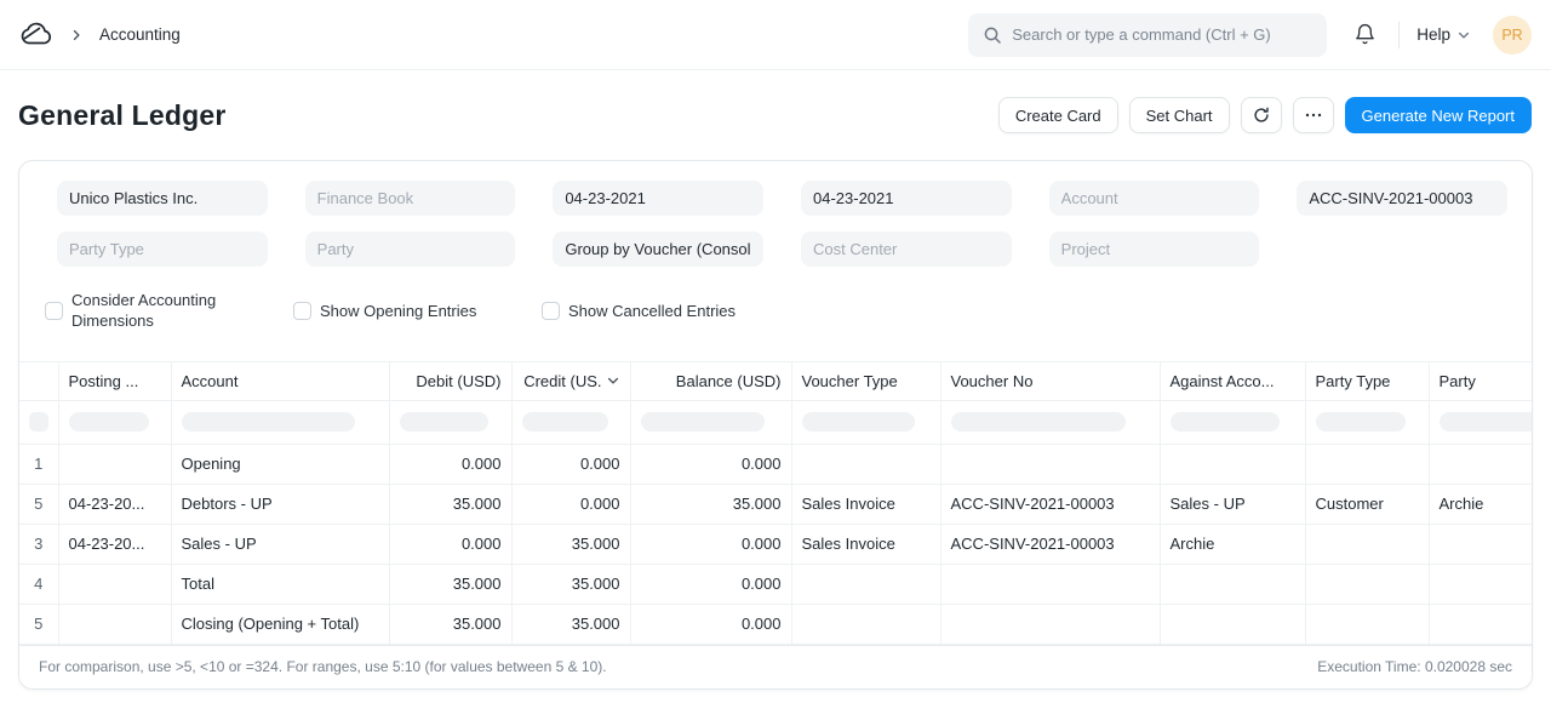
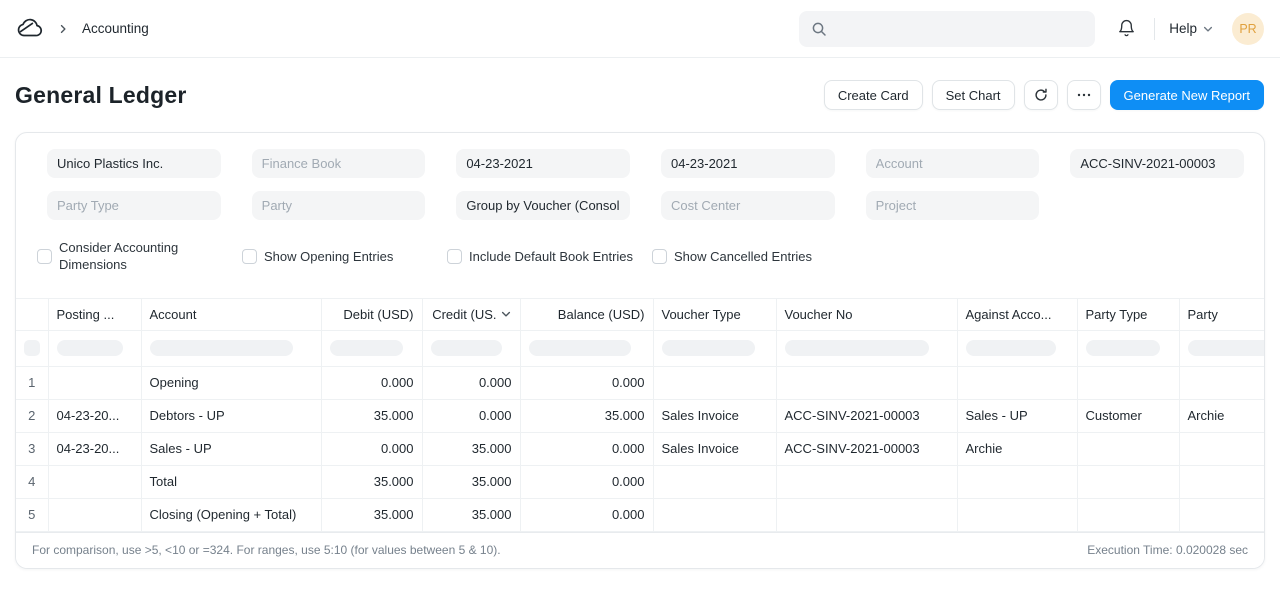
  Accounting
- Search or type a command (Ctrl + G)
  Help
  PR
  General Ledger
  Create Card
  Set Chart
  Generate New Report
  Unico Plastics Inc.
  Finance Book
  04-23-2021
  04-23-2021
  Account
  ACC-SINV-2021-00003
  Party Type
  Party
  Group by Voucher (Consol
  Cost Center
  Project
  Consider Accounting Dimensions
  Show Opening Entries
+ Include Default Book Entries
  Show Cancelled Entries
  	Posting ...	Account	Debit (USD)	Credit (US.	Balance (USD)	Voucher Type	Voucher No	Against Acco...	Party Type	Party
  1		Opening	0.000	0.000	0.000
- 5	04-23-20...	Debtors - UP	35.000	0.000	35.000	Sales Invoice	ACC-SINV-2021-00003	Sales - UP	Customer	Archie
+ 2	04-23-20...	Debtors - UP	35.000	0.000	35.000	Sales Invoice	ACC-SINV-2021-00003	Sales - UP	Customer	Archie
  3	04-23-20...	Sales - UP	0.000	35.000	0.000	Sales Invoice	ACC-SINV-2021-00003	Archie
  4		Total	35.000	35.000	0.000
  5		Closing (Opening + Total)	35.000	35.000	0.000
  For comparison, use >5, <10 or =324. For ranges, use 5:10 (for values between 5 & 10).
  Execution Time: 0.020028 sec
